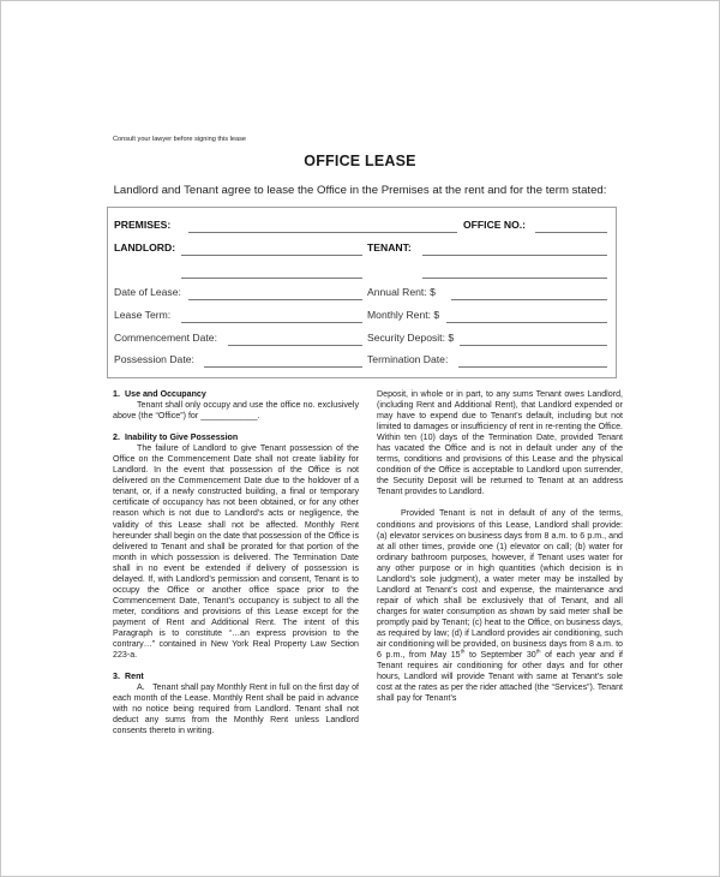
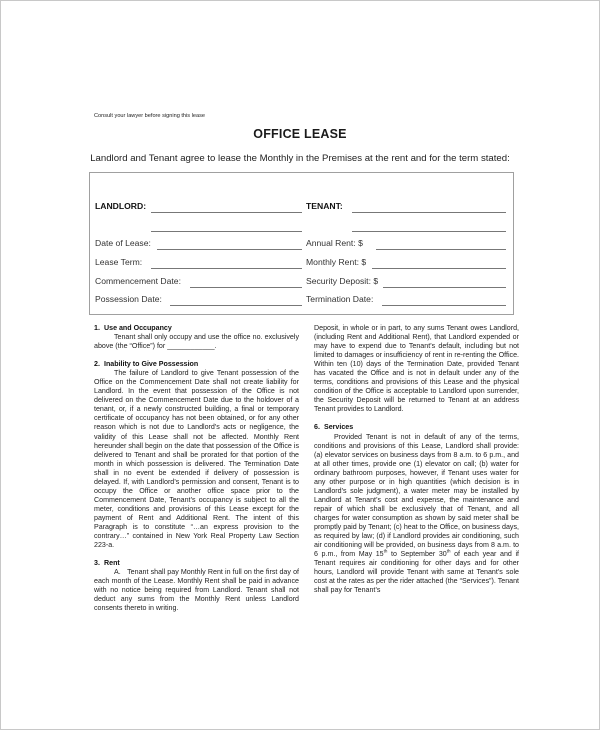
  OFFICE LEASE
- Landlord and Tenant agree to lease the Office in the Premises at the rent and for the term stated:
+ Landlord and Tenant agree to lease the Monthly in the Premises at the rent and for the term stated:
- PREMISES:
- OFFICE NO.:
  LANDLORD:
  TENANT:
  Date of Lease:
  Annual Rent: $
  Lease Term:
  Monthly Rent: $
  Commencement Date:
  Security Deposit: $
  Possession Date:
  Termination Date:
  1. Use and Occupancy
  Tenant shall only occupy and use the office no. exclusively above (the “Office”) for ____________.
  2. Inability to Give Possession
  The failure of Landlord to give Tenant possession of the Office on the Commencement Date shall not create liability for Landlord. In the event that possession of the Office is not delivered on the Commencement Date due to the holdover of a tenant, or, if a newly constructed building, a final or temporary certificate of occupancy has not been obtained, or for any other reason which is not due to Landlord's acts or negligence, the validity of this Lease shall not be affected. Monthly Rent hereunder shall begin on the date that possession of the Office is delivered to Tenant and shall be prorated for that portion of the month in which possession is delivered. The Termination Date shall in no event be extended if delivery of possession is delayed. If, with Landlord’s permission and consent, Tenant is to occupy the Office or another office space prior to the Commencement Date, Tenant’s occupancy is subject to all the meter, conditions and provisions of this Lease except for the payment of Rent and Additional Rent. The intent of this Paragraph is to constitute “…an express provision to the contrary…” contained in New York Real Property Law Section 223-a.
  3. Rent
  A. Tenant shall pay Monthly Rent in full on the first day of each month of the Lease. Monthly Rent shall be paid in advance with no notice being required from Landlord. Tenant shall not deduct any sums from the Monthly Rent unless Landlord consents thereto in writing.
  Deposit, in whole or in part, to any sums Tenant owes Landlord, (including Rent and Additional Rent), that Landlord expended or may have to expend due to Tenant’s default, including but not limited to damages or insufficiency of rent in re-renting the Office. Within ten (10) days of the Termination Date, provided Tenant has vacated the Office and is not in default under any of the terms, conditions and provisions of this Lease and the physical condition of the Office is acceptable to Landlord upon surrender, the Security Deposit will be returned to Tenant at an address Tenant provides to Landlord.
+ 6. Services
  Provided Tenant is not in default of any of the terms, conditions and provisions of this Lease, Landlord shall provide: (a) elevator services on business days from 8 a.m. to 6 p.m., and at all other times, provide one (1) elevator on call; (b) water for ordinary bathroom purposes, however, if Tenant uses water for any other purpose or in high quantities (which decision is in Landlord’s sole judgment), a water meter may be installed by Landlord at Tenant’s cost and expense, the maintenance and repair of which shall be exclusively that of Tenant, and all charges for water consumption as shown by said meter shall be promptly paid by Tenant; (c) heat to the Office, on business days, as required by law; (d) if Landlord provides air conditioning, such air conditioning will be provided, on business days from 8 a.m. to 6 p.m., from May 15 to September 30 of each year and if Tenant requires air conditioning for other days and for other hours, Landlord will provide Tenant with same at Tenant’s sole cost at the rates as per the rider attached (the “Services”). Tenant shall pay for Tenant’s
